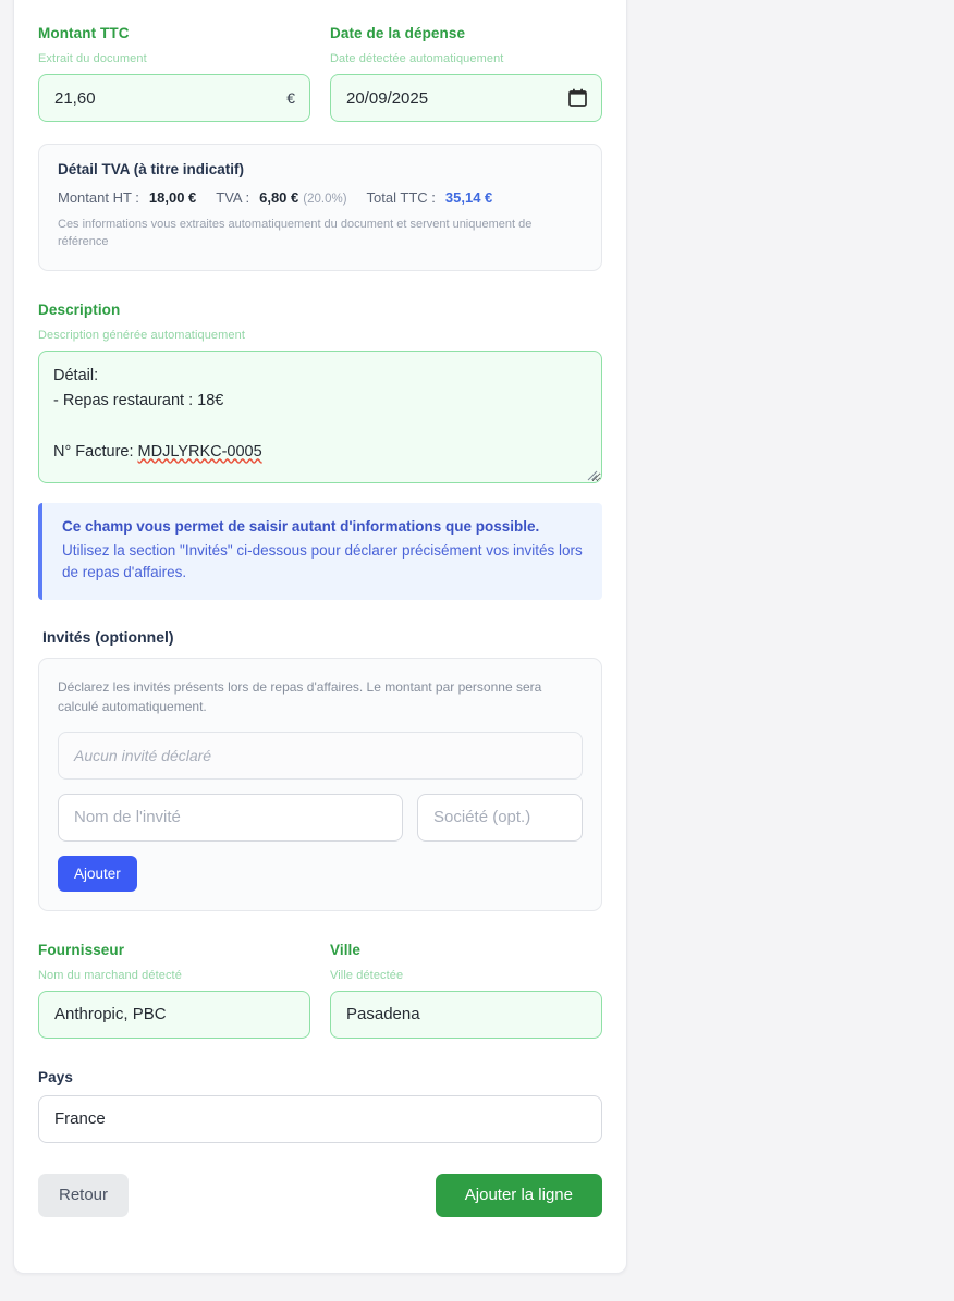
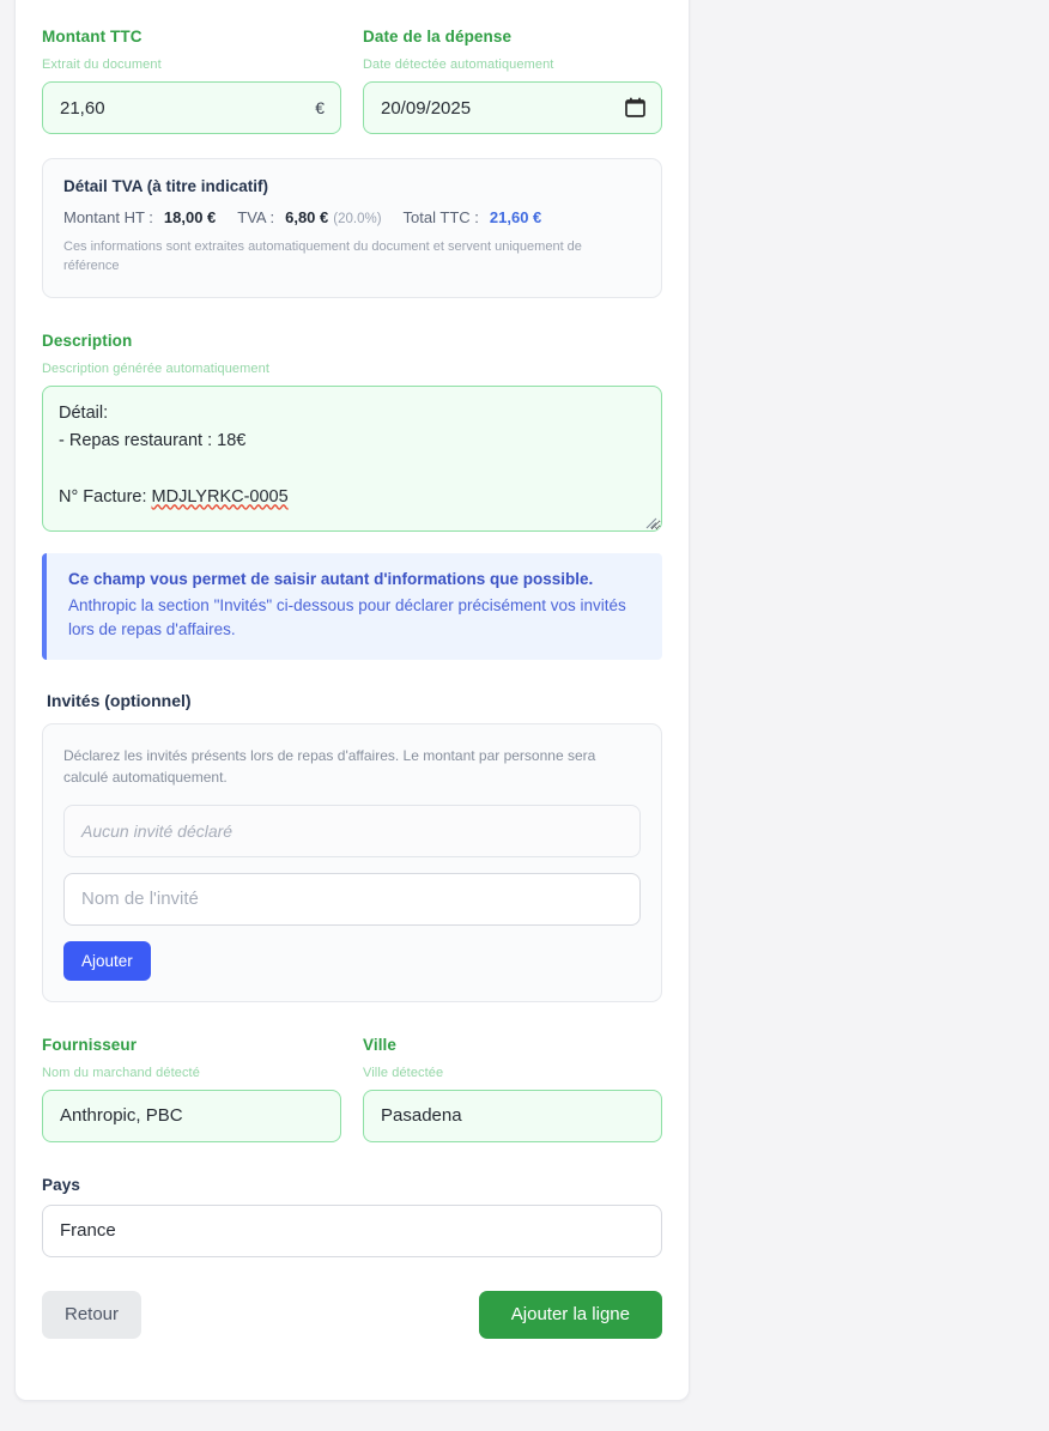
  Montant TTC
  Extrait du document
  21,60
  €
  Date de la dépense
  Date détectée automatiquement
  20/09/2025
  Détail TVA (à titre indicatif)
  Montant HT :
  18,00 €
  TVA :
  6,80 €
  (20.0%)
  Total TTC :
- 35,14 €
+ 21,60 €
- Ces informations vous extraites automatiquement du document et servent uniquement de référence
+ Ces informations sont extraites automatiquement du document et servent uniquement de référence
  Description
  Description générée automatiquement
  Détail: - Repas restaurant : 18€ N° Facture: MDJLYRKC-0005
  Ce champ vous permet de saisir autant d'informations que possible.
- Utilisez la section "Invités" ci-dessous pour déclarer précisément vos invités lors de repas d'affaires.
+ Anthropic la section "Invités" ci-dessous pour déclarer précisément vos invités lors de repas d'affaires.
  Invités (optionnel)
  Déclarez les invités présents lors de repas d'affaires. Le montant par personne sera calculé automatiquement.
  Aucun invité déclaré
  Nom de l'invité
- Société (opt.)
  Ajouter
  Fournisseur
  Nom du marchand détecté
  Anthropic, PBC
  Ville
  Ville détectée
  Pasadena
  Pays
  France
  Retour
  Ajouter la ligne
